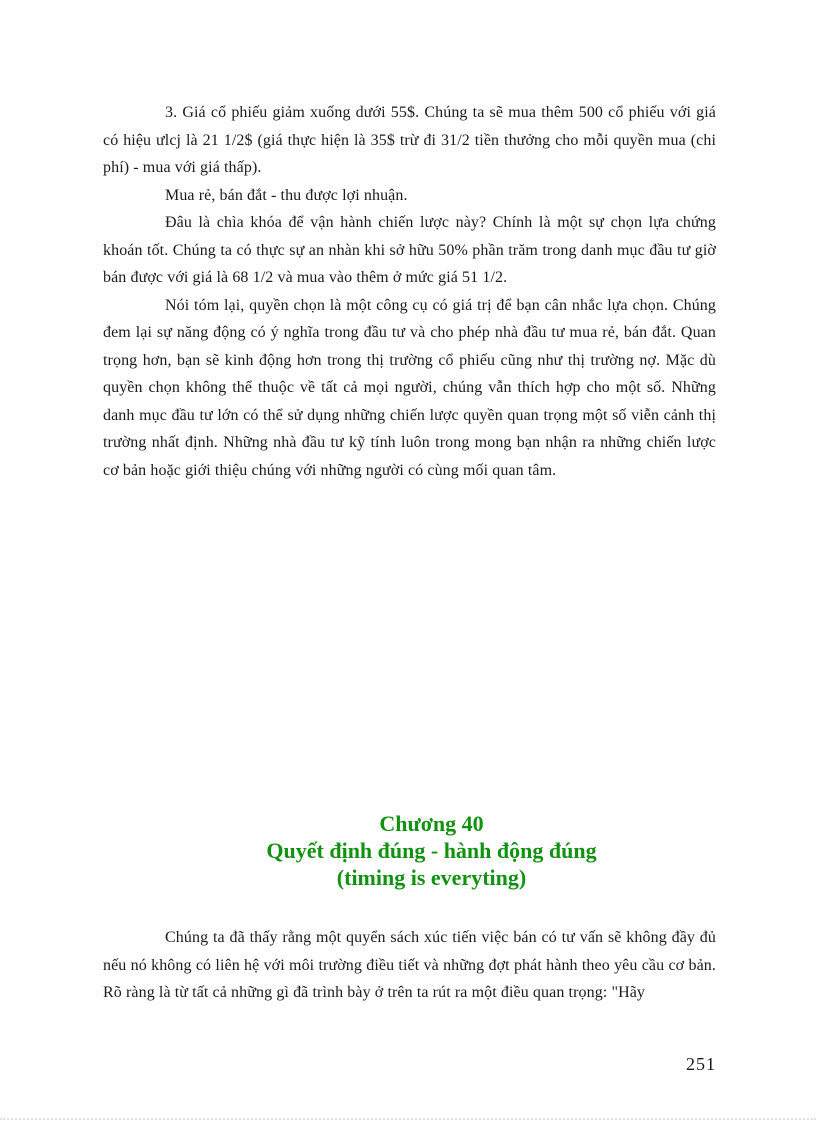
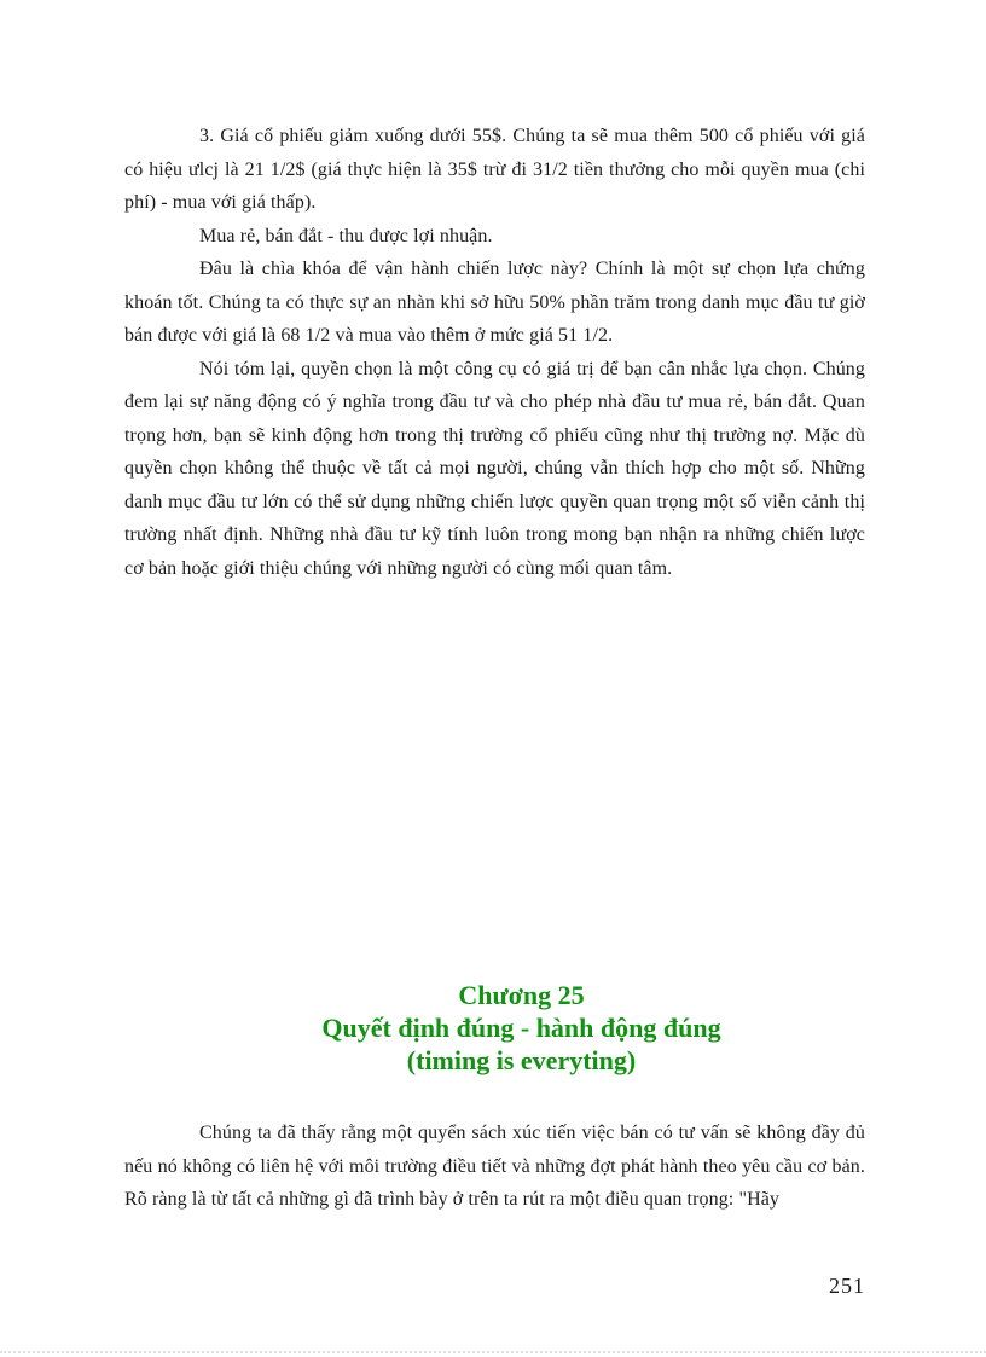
  3. Giá cổ phiếu giảm xuống dưới 55$. Chúng ta sẽ mua thêm 500 cổ phiếu với giá có hiệu ưlcj là 21 1/2$ (giá thực hiện là 35$ trừ đi 31/2 tiền thưởng cho mỗi quyền mua (chi phí) - mua với giá thấp).
  Mua rẻ, bán đắt - thu được lợi nhuận.
  Đâu là chìa khóa để vận hành chiến lược này? Chính là một sự chọn lựa chứng khoán tốt. Chúng ta có thực sự an nhàn khi sở hữu 50% phần trăm trong danh mục đầu tư giờ bán được với giá là 68 1/2 và mua vào thêm ở mức giá 51 1/2.
  Nói tóm lại, quyền chọn là một công cụ có giá trị để bạn cân nhắc lựa chọn. Chúng đem lại sự năng động có ý nghĩa trong đầu tư và cho phép nhà đầu tư mua rẻ, bán đắt. Quan trọng hơn, bạn sẽ kinh động hơn trong thị trường cổ phiếu cũng như thị trường nợ. Mặc dù quyền chọn không thể thuộc về tất cả mọi người, chúng vẫn thích hợp cho một số. Những danh mục đầu tư lớn có thể sử dụng những chiến lược quyền quan trọng một số viễn cảnh thị trường nhất định. Những nhà đầu tư kỹ tính luôn trong mong bạn nhận ra những chiến lược cơ bản hoặc giới thiệu chúng với những người có cùng mối quan tâm.
- Chương 40
+ Chương 25
  Quyết định đúng - hành động đúng
  (timing is everyting)
  Chúng ta đã thấy rằng một quyển sách xúc tiến việc bán có tư vấn sẽ không đầy đủ nếu nó không có liên hệ với môi trường điều tiết và những đợt phát hành theo yêu cầu cơ bản. Rõ ràng là từ tất cả những gì đã trình bày ở trên ta rút ra một điều quan trọng: "Hãy
  251
